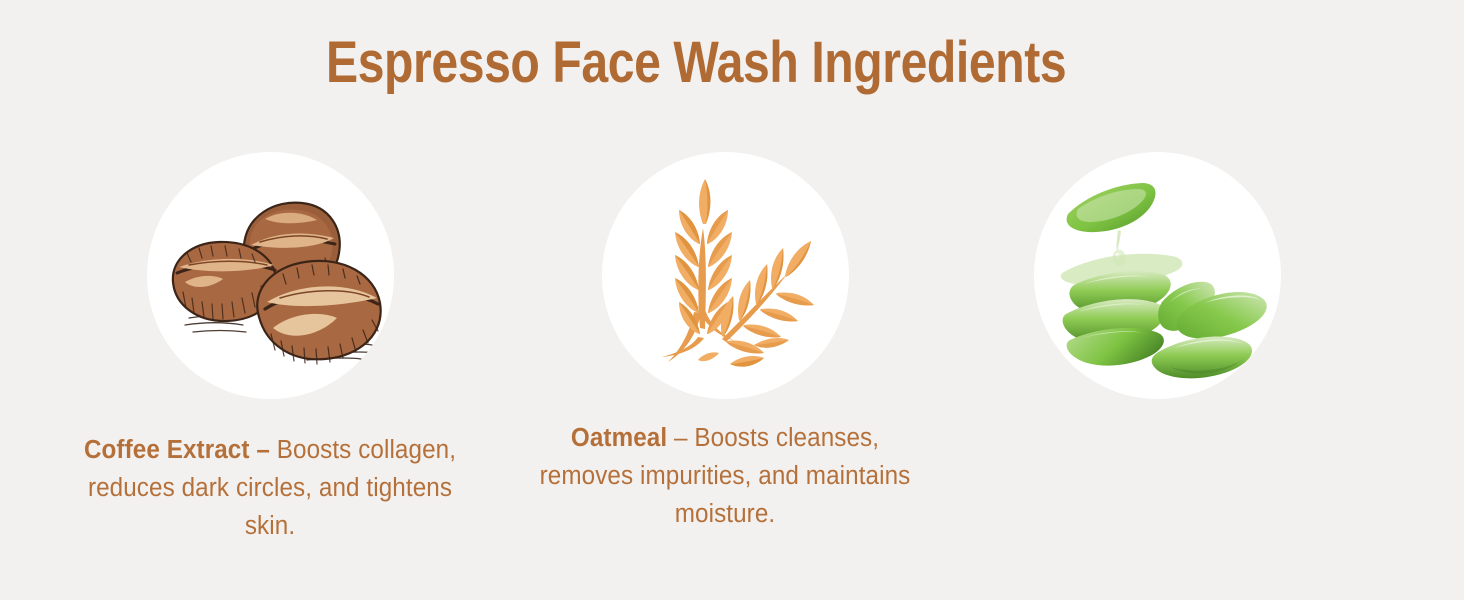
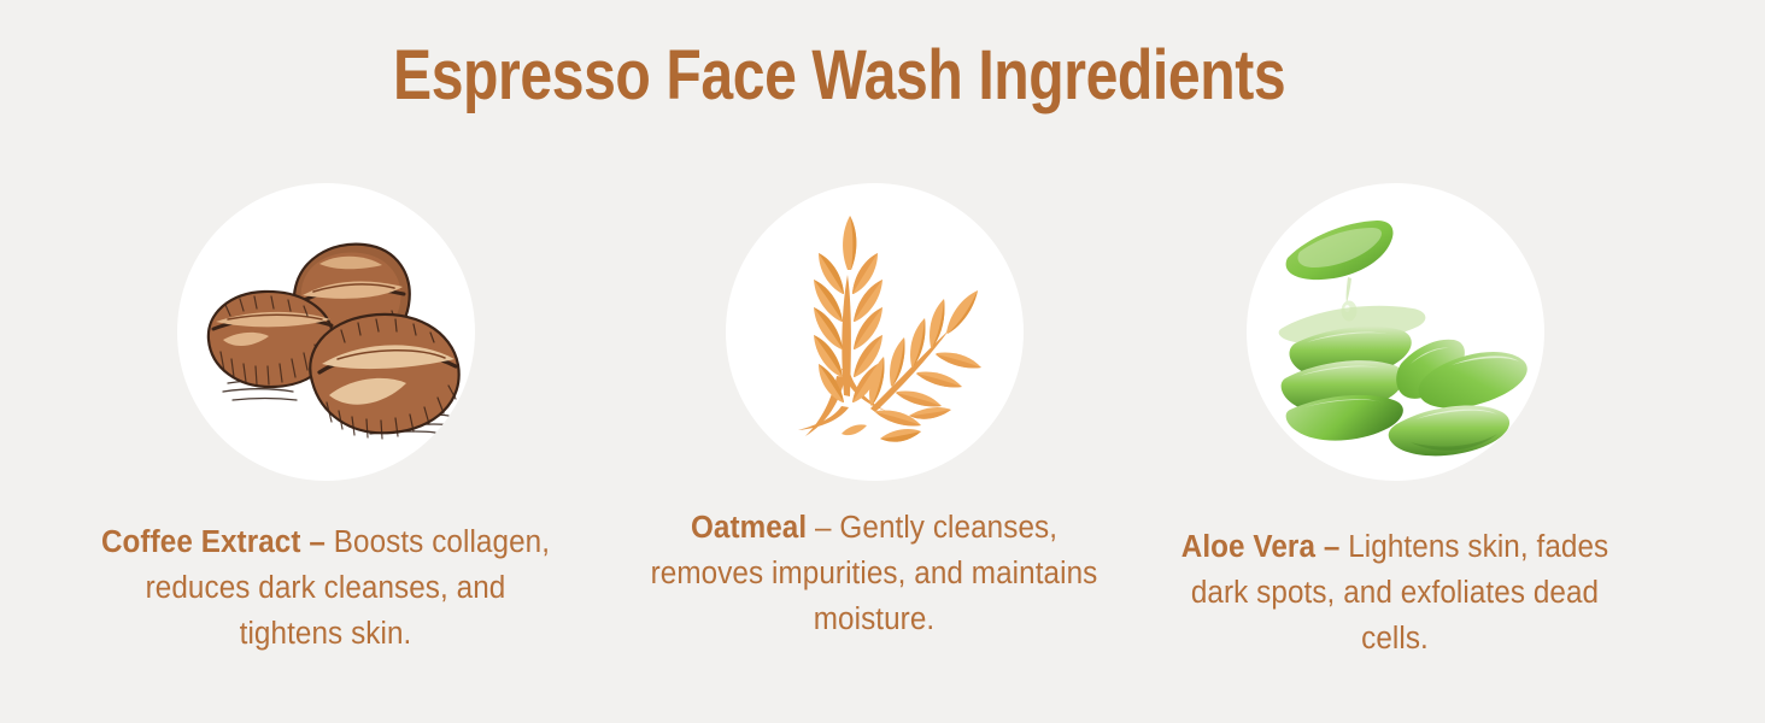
  Espresso Face Wash Ingredients
- Coffee Extract – Boosts collagen, reduces dark circles, and tightens skin.
+ Coffee Extract – Boosts collagen, reduces dark cleanses, and tightens skin.
- Oatmeal – Boosts cleanses, removes impurities, and maintains moisture.
+ Oatmeal – Gently cleanses, removes impurities, and maintains moisture.
+ Aloe Vera – Lightens skin, fades dark spots, and exfoliates dead cells.
